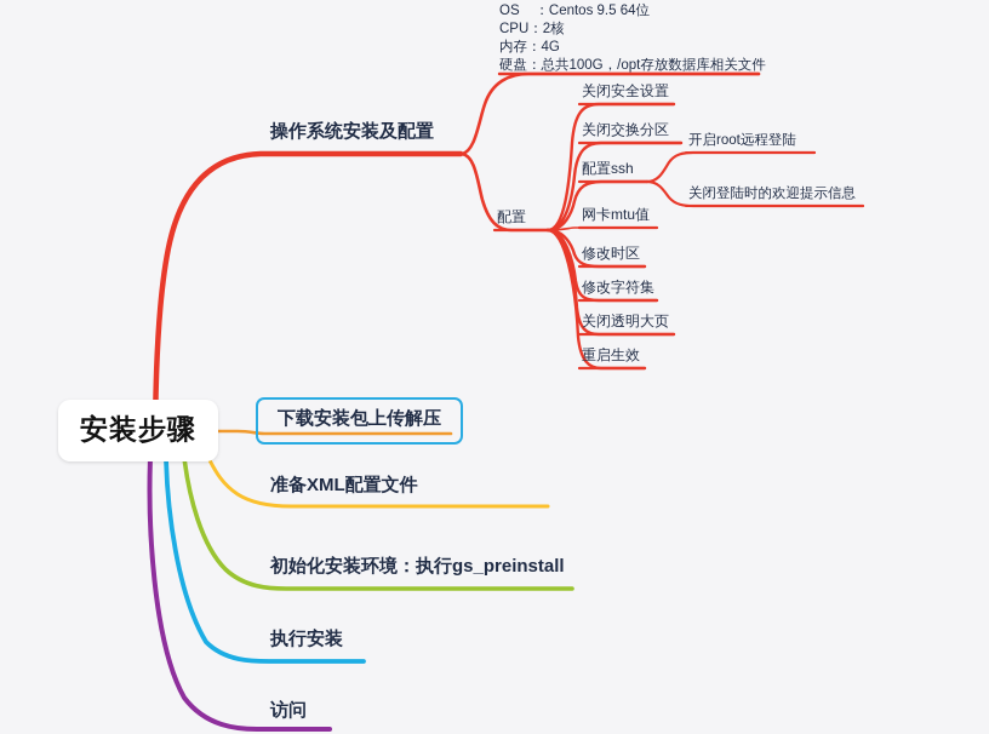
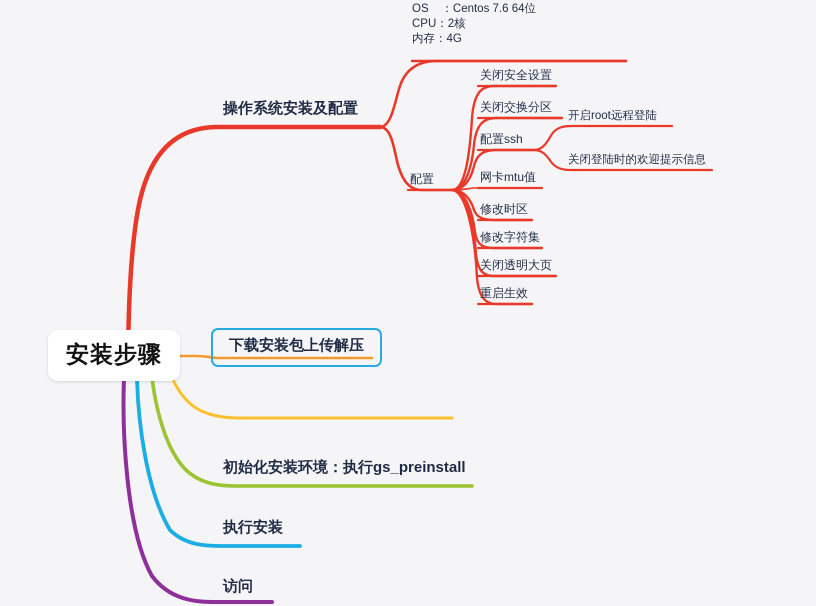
  安装步骤
  操作系统安装及配置
- OS ：Centos 9.5 64位
+ OS ：Centos 7.6 64位
  CPU：2核
  内存：4G
- 硬盘：总共100G，/opt存放数据库相关文件
  配置
  关闭安全设置
  关闭交换分区
  配置ssh
  开启root远程登陆
  关闭登陆时的欢迎提示信息
  网卡mtu值
  修改时区
  修改字符集
  关闭透明大页
  重启生效
  下载安装包上传解压
- 准备XML配置文件
  初始化安装环境：执行gs_preinstall
  执行安装
  访问
